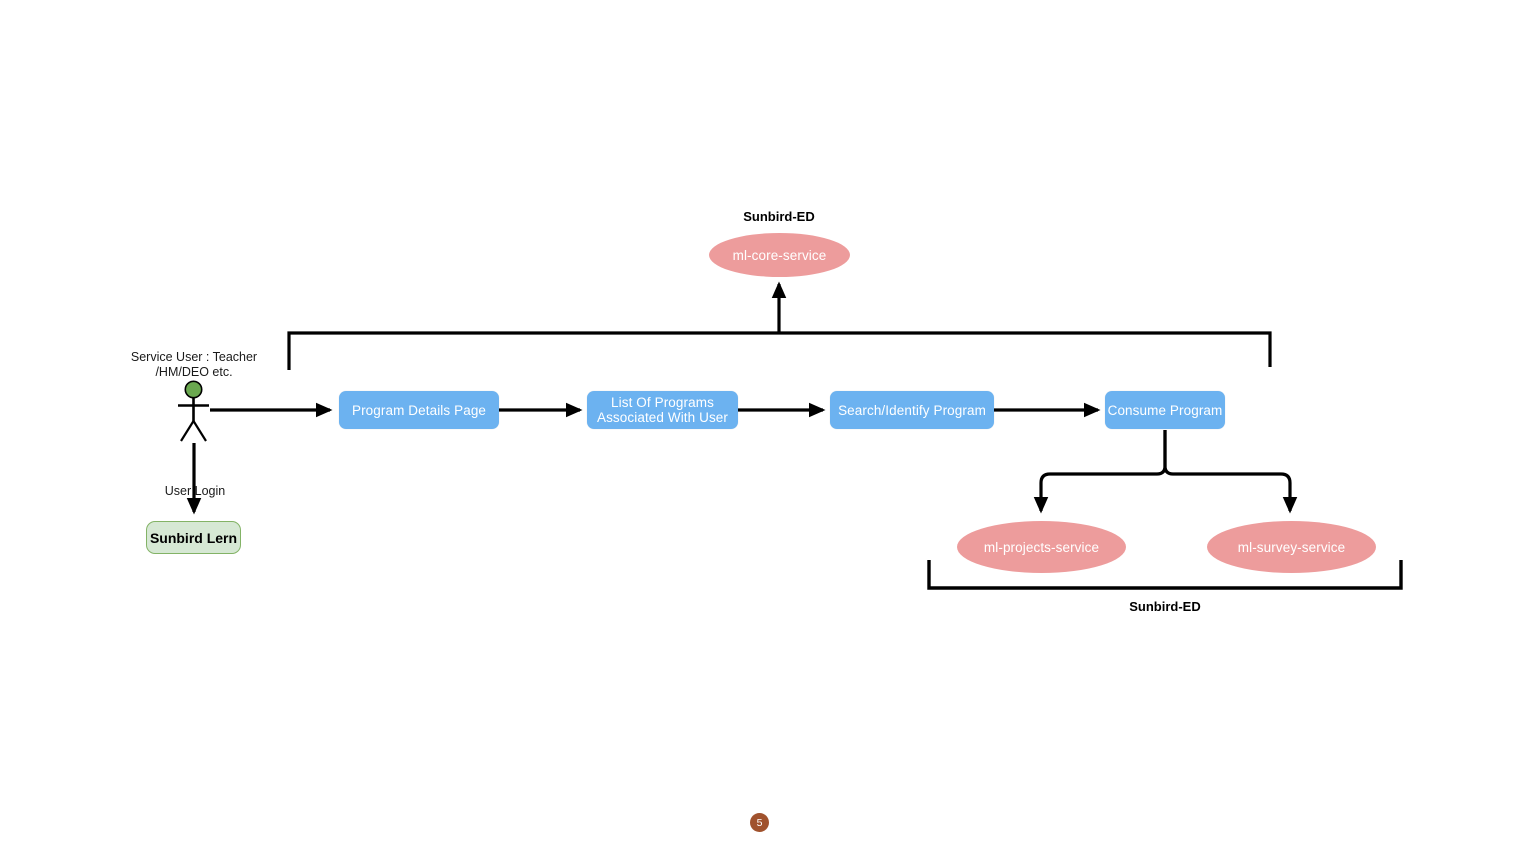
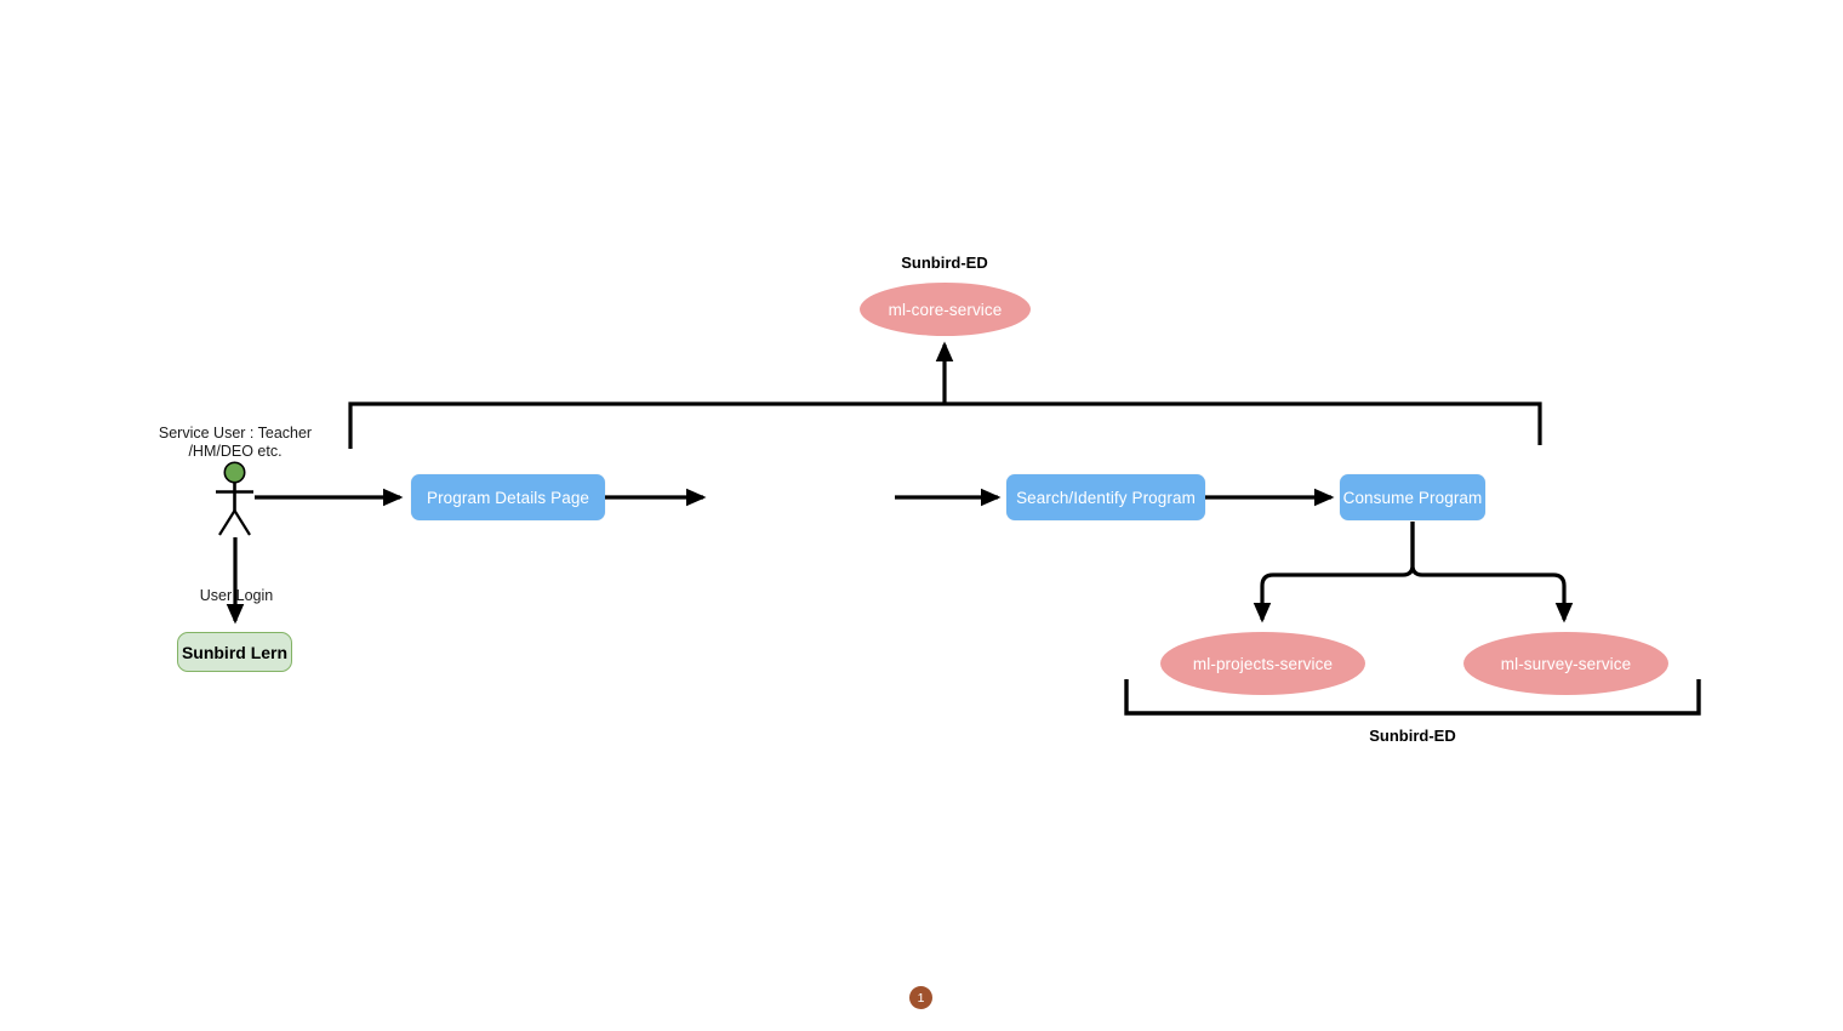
  Sunbird-ED
  Sunbird-ED
  Service User : Teacher
  /HM/DEO etc.
  User Login
  ml-core-service
  Program Details Page
- List Of Programs
- Associated With User
  Search/Identify Program
  Consume Program
  ml-projects-service
  ml-survey-service
  Sunbird Lern
- 5
+ 1
